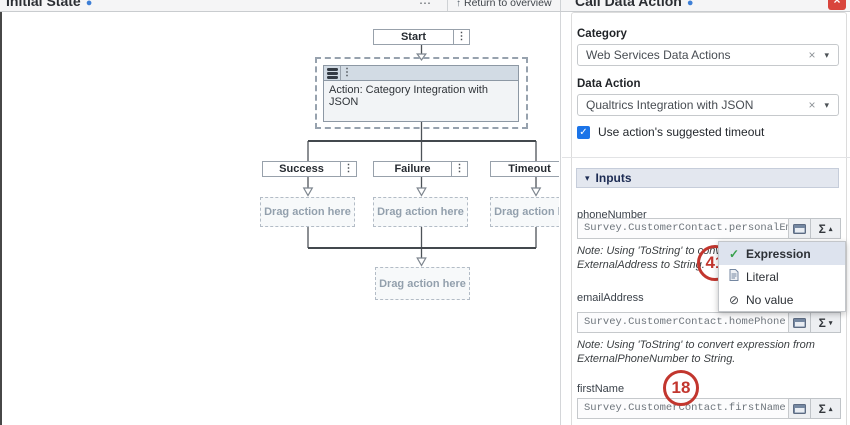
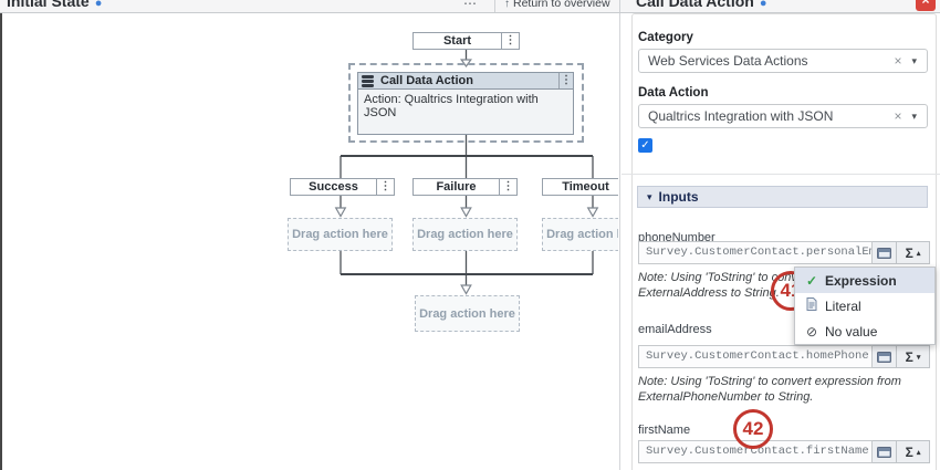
  Initial State ●
  ⋯
  ↑ Return to overview
  Call Data Action ●
  ×
  Start
  ⋮
+ Call Data Action
  ⋮
- Action: Category Integration with JSON
+ Action: Qualtrics Integration with JSON
  Success
  ⋮
  Failure
  ⋮
  Timeout
  Drag action here
  Drag action here
  Drag action
  Drag action here
  Category
  Web Services Data Actions
  ×
  ▾
  Data Action
  Qualtrics Integration with JSON
  ×
  ▾
  ✓
- Use action's suggested timeout
  ▾
  Inputs
  phoneNumber
  Survey.CustomerContact.personalE
  Σ
  ExternalAddress to String.
  emailAddress
  Survey.CustomerContact.homePhone
  Σ
  Note: Using 'ToString' to convert expression from
  ExternalPhoneNumber to String.
  firstName
  Survey.CustomerContact.firstName
  Σ
  ✓
  Expression
  Literal
  ⊘
  No value
- 18
+ 42
